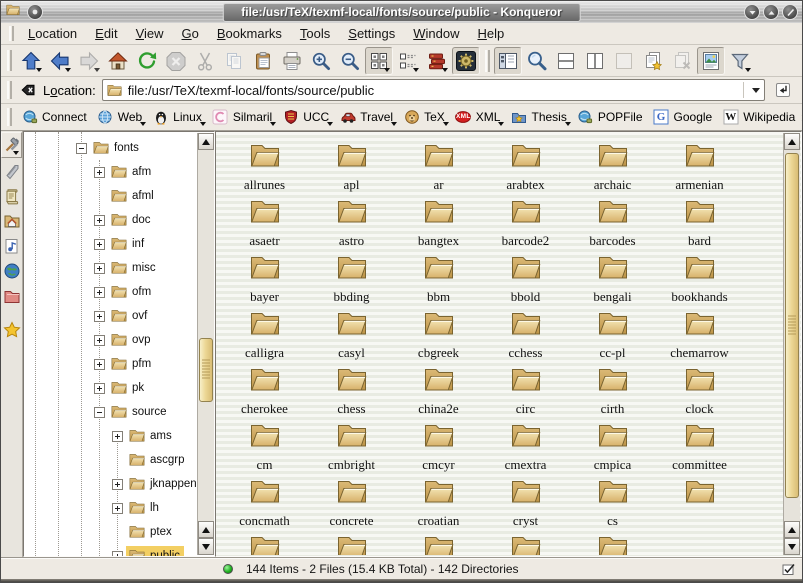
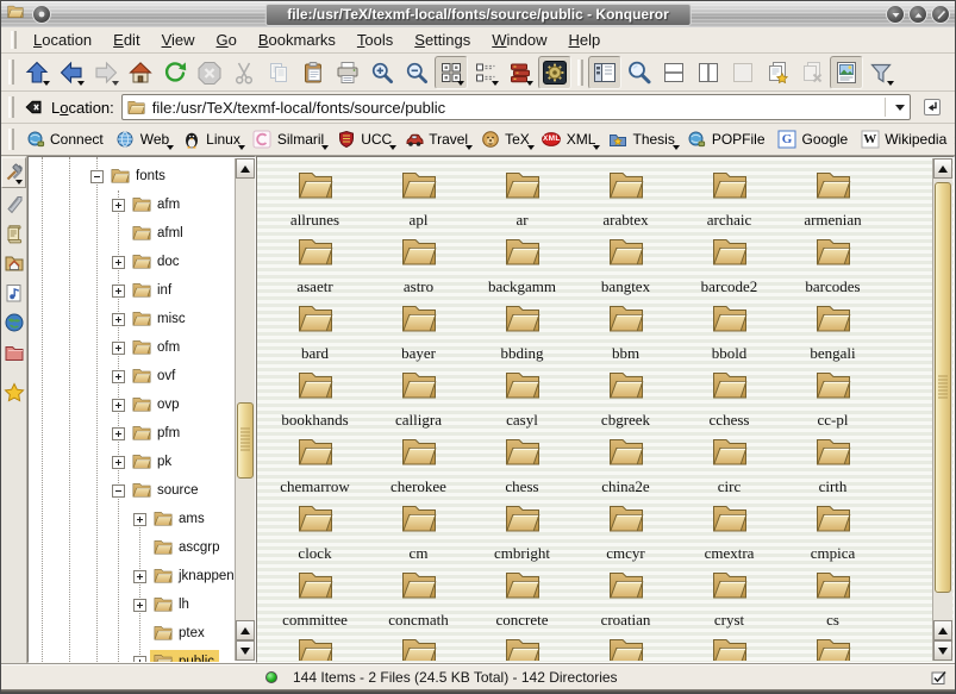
  file:/usr/TeX/texmf-local/fonts/source/public - Konqueror
  Location
  Edit
  View
  Go
  Bookmarks
  Tools
  Settings
  Window
  Help
  Location:
  file:/usr/TeX/texmf-local/fonts/source/public
  Connect
  Web
  Linux
  Silmaril
  UCC
  Travel
  TeX
  XML
  Thesis
  POPFile
  G
  Google
  W
  Wikipedia
  fonts
  afm
  afml
  doc
  inf
  misc
  ofm
  ovf
  ovp
  pfm
  pk
  source
  ams
  ascgrp
  jknappen
  lh
  ptex
  allrunes
  apl
  ar
  arabtex
  archaic
  armenian
  asaetr
  astro
+ backgamm
  bangtex
  barcode2
  barcodes
  bard
  bayer
  bbding
  bbm
  bbold
  bengali
  bookhands
  calligra
  casyl
  cbgreek
  cchess
  cc-pl
  chemarrow
  cherokee
  chess
  china2e
  circ
  cirth
  clock
  cm
  cmbright
  cmcyr
  cmextra
  cmpica
  committee
  concmath
  concrete
  croatian
  cryst
  cs
- 144 Items - 2 Files (15.4 KB Total) - 142 Directories
+ 144 Items - 2 Files (24.5 KB Total) - 142 Directories
